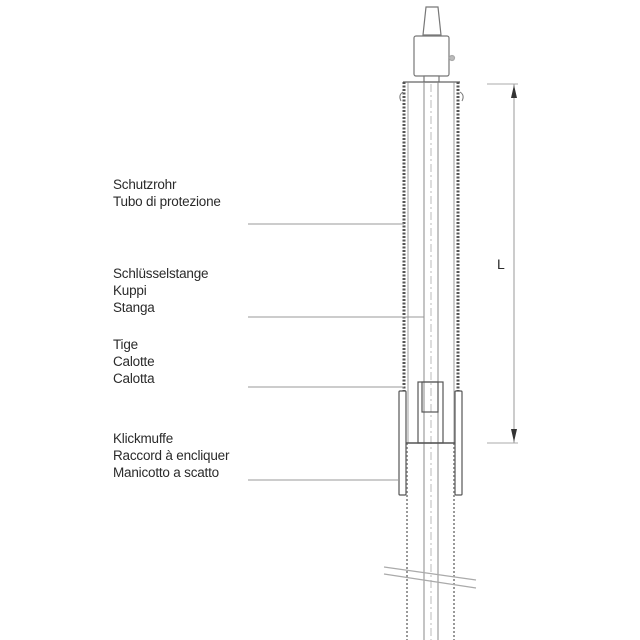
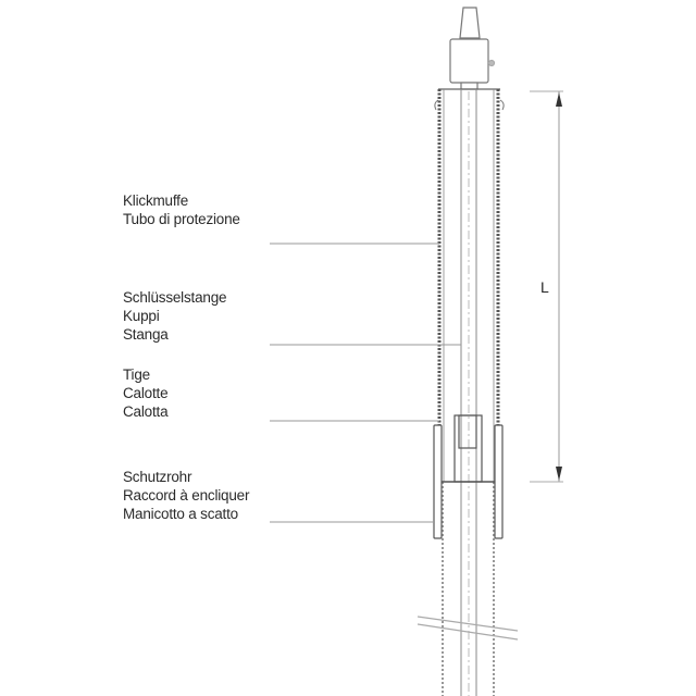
- Schutzrohr
+ Klickmuffe
  Tubo di protezione
  Schlüsselstange
  Kuppi
  Stanga
  Tige
  Calotte
  Calotta
- Klickmuffe
+ Schutzrohr
  Raccord à encliquer
  Manicotto a scatto
  L
